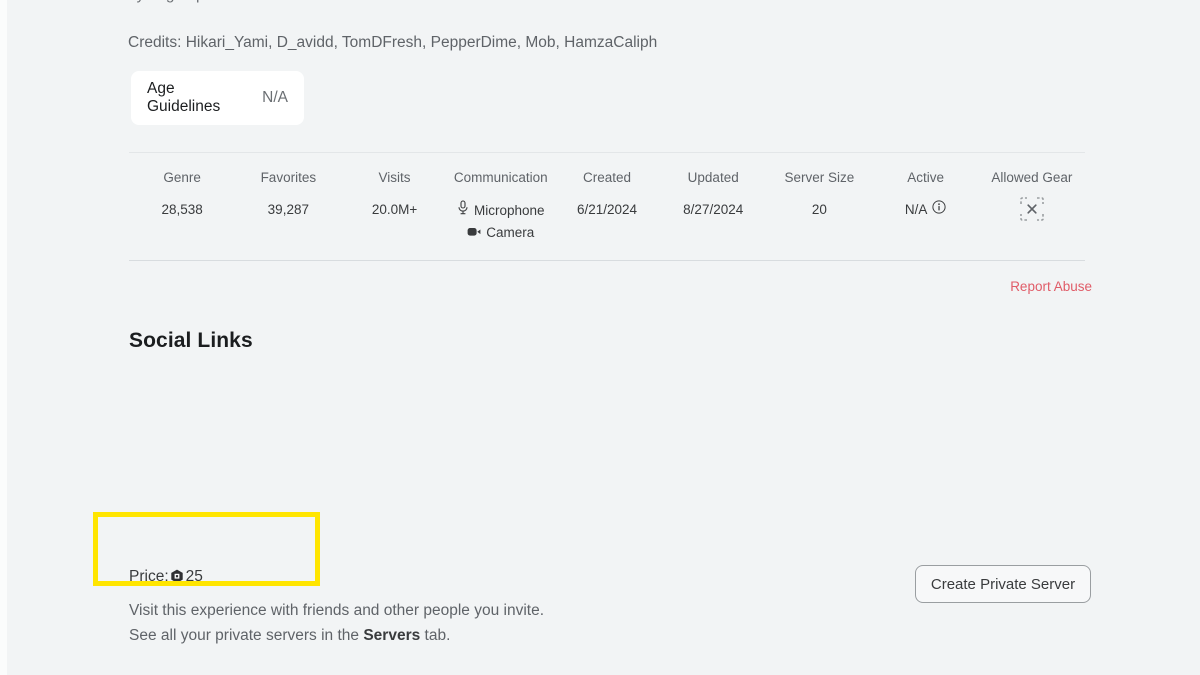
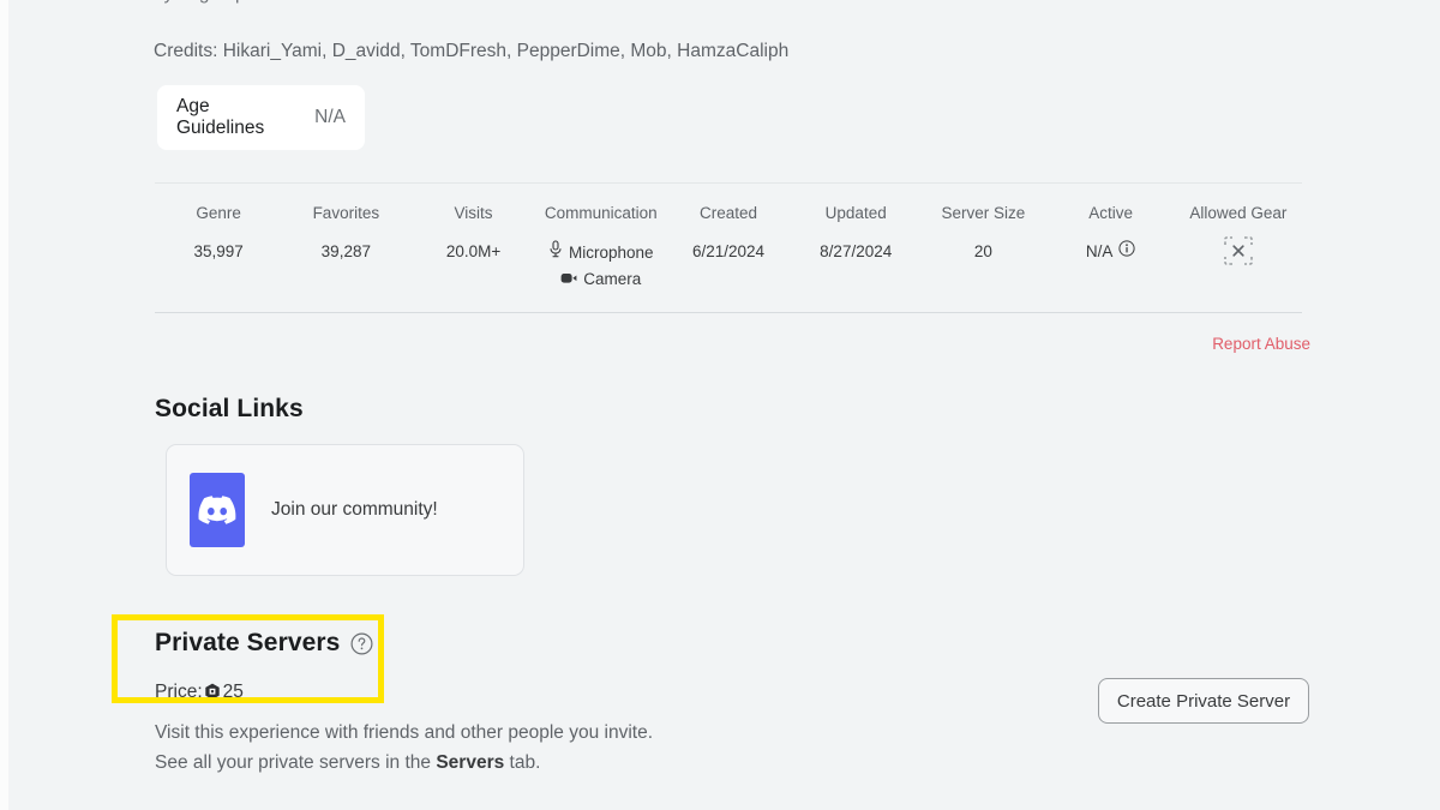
  Credits: Hikari_Yami, D_avidd, TomDFresh, PepperDime, Mob, HamzaCaliph
  Age Guidelines
  N/A
  Genre
- 28,538
+ 35,997
  Favorites
  39,287
  Visits
  20.0M+
  Communication
  Microphone
  Camera
  Created
  6/21/2024
  Updated
  8/27/2024
  Server Size
  20
  Active
  N/A
  Allowed Gear
  Report Abuse
  Social Links
+ Join our community!
+ Private Servers
  Price:
  25
  Visit this experience with friends and other people you invite.
  See all your private servers in the Servers tab.
  Create Private Server
